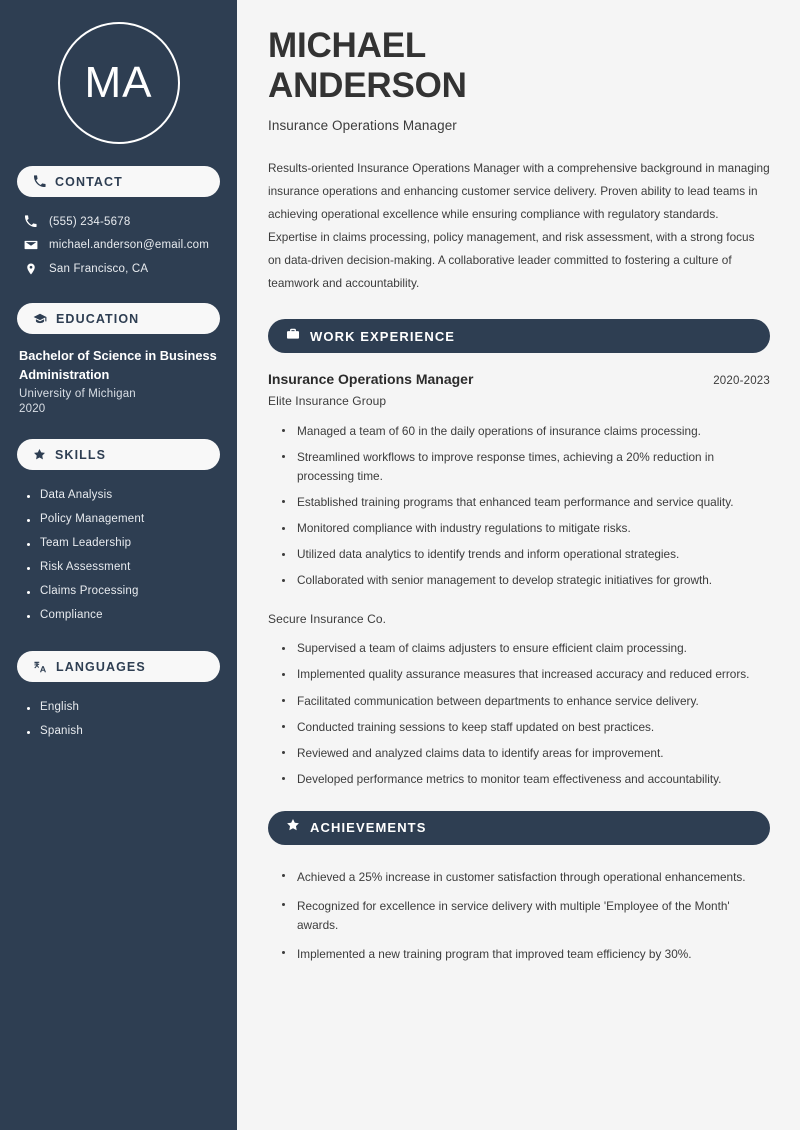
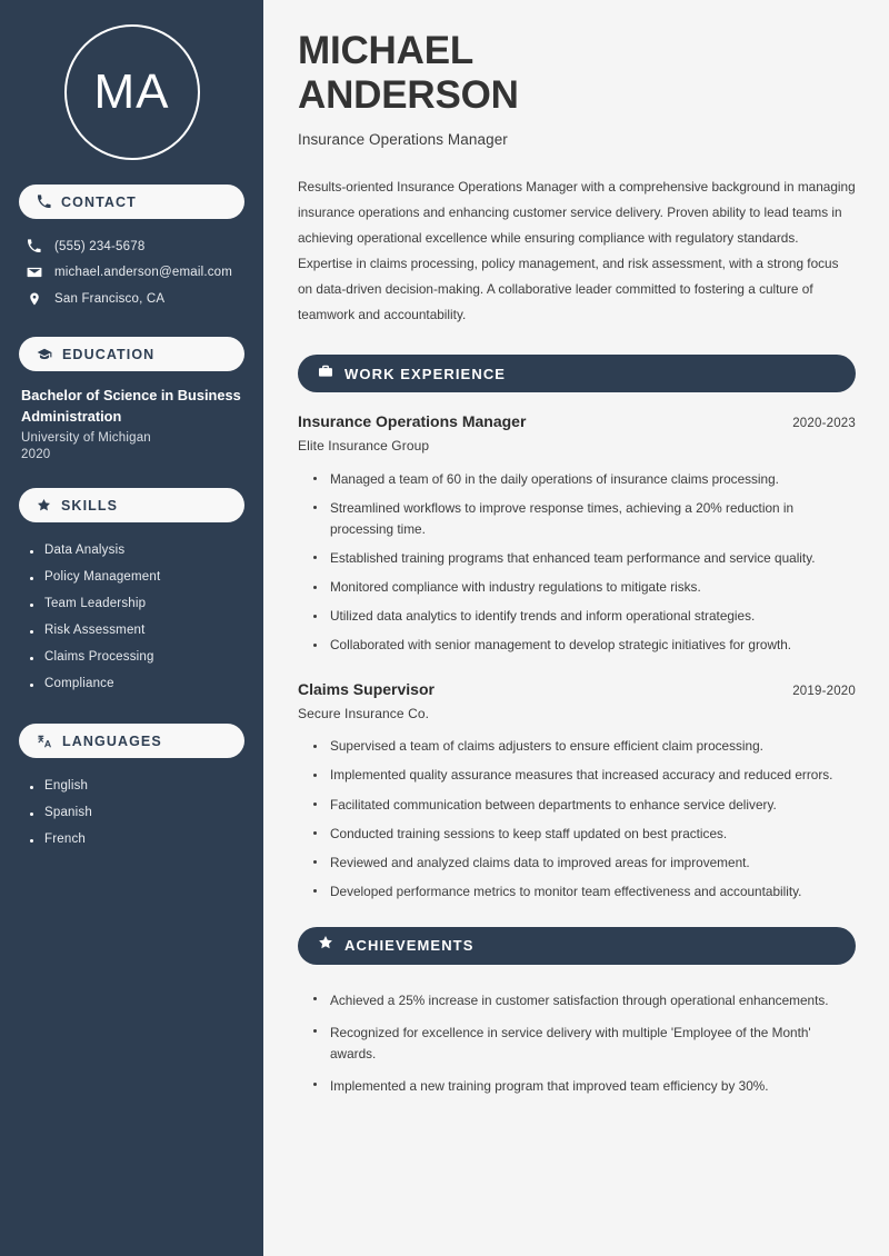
  MA
  CONTACT
  (555) 234-5678
  michael.anderson@email.com
  San Francisco, CA
  EDUCATION
  Bachelor of Science in Business Administration
  University of Michigan
  2020
  SKILLS
  Data Analysis
  Policy Management
  Team Leadership
  Risk Assessment
  Claims Processing
  Compliance
  LANGUAGES
  English
  Spanish
+ French
  MICHAEL
  ANDERSON
  Insurance Operations Manager
  Results-oriented Insurance Operations Manager with a comprehensive background in managing insurance operations and enhancing customer service delivery. Proven ability to lead teams in achieving operational excellence while ensuring compliance with regulatory standards. Expertise in claims processing, policy management, and risk assessment, with a strong focus on data-driven decision-making. A collaborative leader committed to fostering a culture of teamwork and accountability.
  WORK EXPERIENCE
  Insurance Operations Manager
  2020-2023
  Elite Insurance Group
  Managed a team of 60 in the daily operations of insurance claims processing.
  Streamlined workflows to improve response times, achieving a 20% reduction in processing time.
  Established training programs that enhanced team performance and service quality.
  Monitored compliance with industry regulations to mitigate risks.
  Utilized data analytics to identify trends and inform operational strategies.
  Collaborated with senior management to develop strategic initiatives for growth.
+ Claims Supervisor
+ 2019-2020
  Secure Insurance Co.
  Supervised a team of claims adjusters to ensure efficient claim processing.
  Implemented quality assurance measures that increased accuracy and reduced errors.
  Facilitated communication between departments to enhance service delivery.
  Conducted training sessions to keep staff updated on best practices.
- Reviewed and analyzed claims data to identify areas for improvement.
+ Reviewed and analyzed claims data to improved areas for improvement.
  Developed performance metrics to monitor team effectiveness and accountability.
  ACHIEVEMENTS
  Achieved a 25% increase in customer satisfaction through operational enhancements.
  Recognized for excellence in service delivery with multiple 'Employee of the Month' awards.
  Implemented a new training program that improved team efficiency by 30%.
